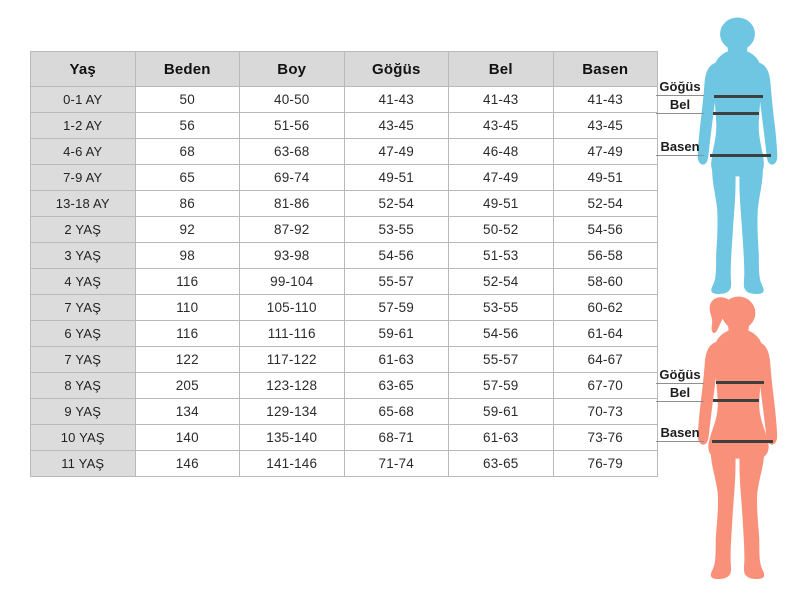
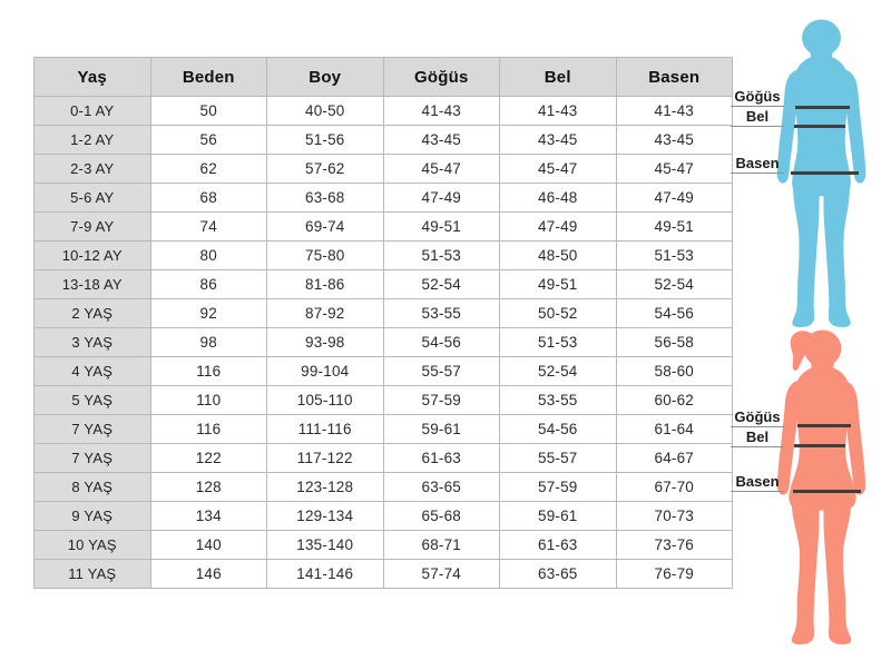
  Yaş	Beden	Boy	Göğüs	Bel	Basen
  0-1 AY	50	40-50	41-43	41-43	41-43
  1-2 AY	56	51-56	43-45	43-45	43-45
+ 2-3 AY	62	57-62	45-47	45-47	45-47
- 4-6 AY	68	63-68	47-49	46-48	47-49
+ 5-6 AY	68	63-68	47-49	46-48	47-49
- 7-9 AY	65	69-74	49-51	47-49	49-51
+ 7-9 AY	74	69-74	49-51	47-49	49-51
+ 10-12 AY	80	75-80	51-53	48-50	51-53
  13-18 AY	86	81-86	52-54	49-51	52-54
  2 YAŞ	92	87-92	53-55	50-52	54-56
  3 YAŞ	98	93-98	54-56	51-53	56-58
  4 YAŞ	116	99-104	55-57	52-54	58-60
- 7 YAŞ	110	105-110	57-59	53-55	60-62
+ 5 YAŞ	110	105-110	57-59	53-55	60-62
- 6 YAŞ	116	111-116	59-61	54-56	61-64
+ 7 YAŞ	116	111-116	59-61	54-56	61-64
  7 YAŞ	122	117-122	61-63	55-57	64-67
- 8 YAŞ	205	123-128	63-65	57-59	67-70
+ 8 YAŞ	128	123-128	63-65	57-59	67-70
  9 YAŞ	134	129-134	65-68	59-61	70-73
  10 YAŞ	140	135-140	68-71	61-63	73-76
- 11 YAŞ	146	141-146	71-74	63-65	76-79
+ 11 YAŞ	146	141-146	57-74	63-65	76-79
  Göğüs
  Bel
  Basen
  Göğüs
  Bel
  Basen
